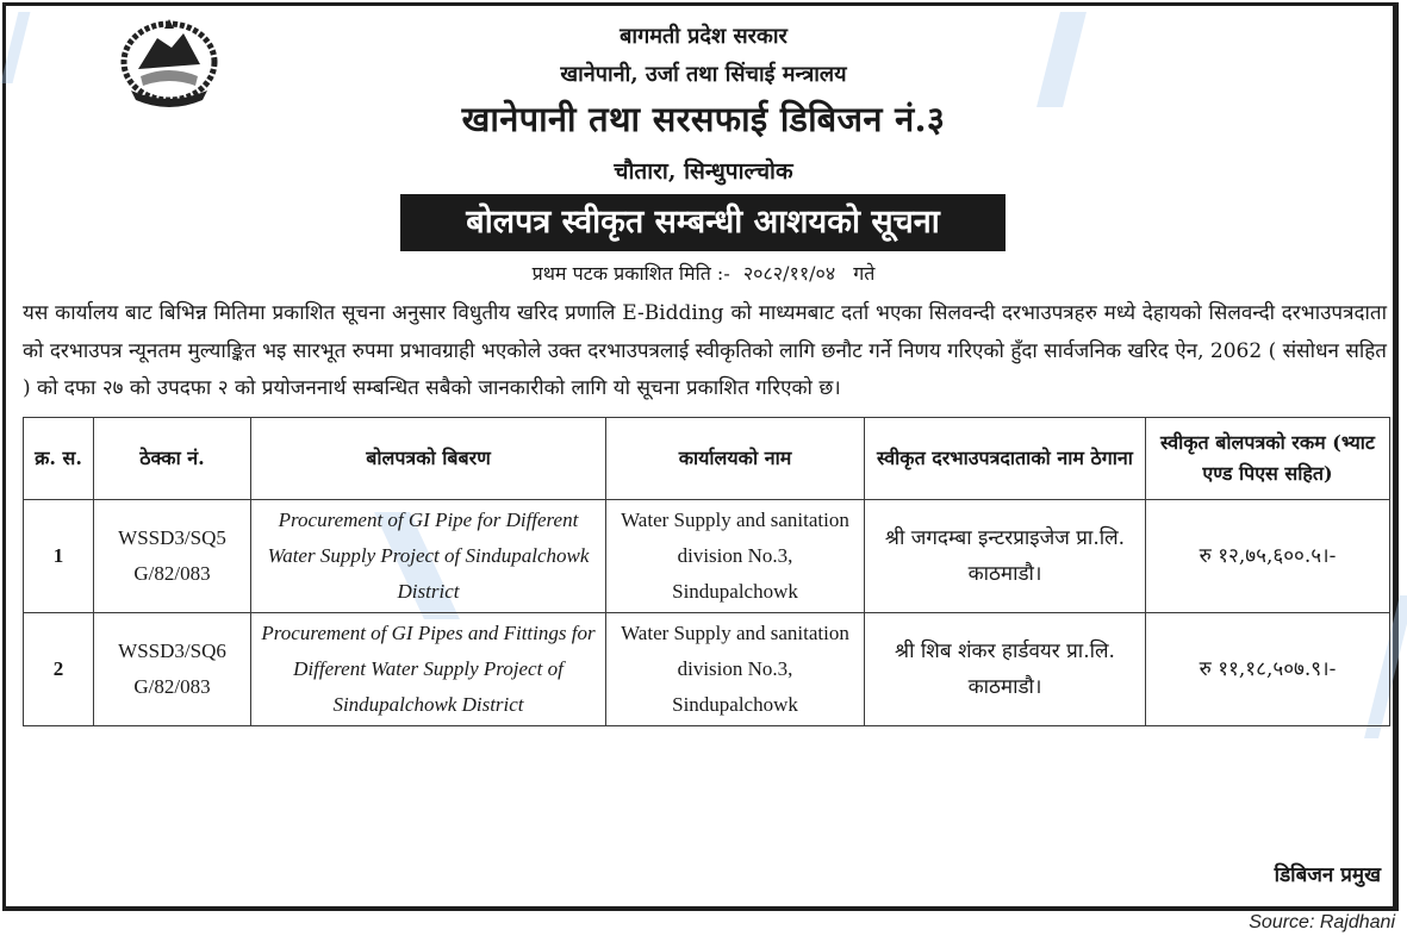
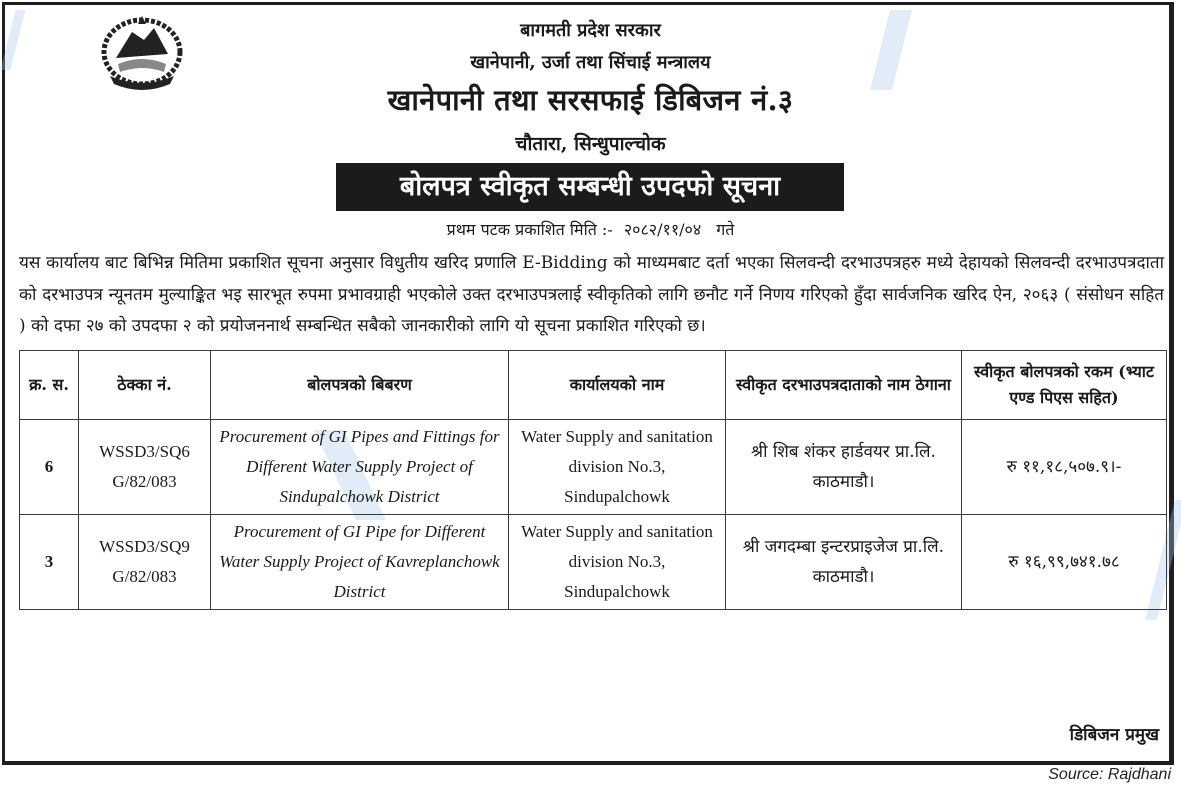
  बागमती प्रदेश सरकार
  खानेपानी, उर्जा तथा सिंचाई मन्त्रालय
  खानेपानी तथा सरसफाई डिबिजन नं.३
  चौतारा, सिन्धुपाल्चोक
- बोलपत्र स्वीकृत सम्बन्धी आशयको सूचना
+ बोलपत्र स्वीकृत सम्बन्धी उपदफो सूचना
  प्रथम पटक प्रकाशित मिति :- २०८२/११/०४ गते
- यस कार्यालय बाट बिभिन्न मितिमा प्रकाशित सूचना अनुसार विधुतीय खरिद प्रणालि E-Bidding को माध्यमबाट दर्ता भएका सिलवन्दी दरभाउपत्रहरु मध्ये देहायको सिलवन्दी दरभाउपत्रदाता को दरभाउपत्र न्यूनतम मुल्याङ्कित भइ सारभूत रुपमा प्रभावग्राही भएकोले उक्त दरभाउपत्रलाई स्वीकृतिको लागि छनौट गर्ने निणय गरिएको हुँदा सार्वजनिक खरिद ऐन, 2062 ( संसोधन सहित ) को दफा २७ को उपदफा २ को प्रयोजननार्थ सम्बन्धित सबैको जानकारीको लागि यो सूचना प्रकाशित गरिएको छ।
+ यस कार्यालय बाट बिभिन्न मितिमा प्रकाशित सूचना अनुसार विधुतीय खरिद प्रणालि E-Bidding को माध्यमबाट दर्ता भएका सिलवन्दी दरभाउपत्रहरु मध्ये देहायको सिलवन्दी दरभाउपत्रदाता को दरभाउपत्र न्यूनतम मुल्याङ्कित भइ सारभूत रुपमा प्रभावग्राही भएकोले उक्त दरभाउपत्रलाई स्वीकृतिको लागि छनौट गर्ने निणय गरिएको हुँदा सार्वजनिक खरिद ऐन, २०६३ ( संसोधन सहित ) को दफा २७ को उपदफा २ को प्रयोजननार्थ सम्बन्धित सबैको जानकारीको लागि यो सूचना प्रकाशित गरिएको छ।
  क्र. स.	ठेक्का नं.	बोलपत्रको बिबरण	कार्यालयको नाम	स्वीकृत दरभाउपत्रदाताको नाम ठेगाना	स्वीकृत बोलपत्रको रकम (भ्याट एण्ड पिएस सहित)
- 1	WSSD3/SQ5 G/82/083	Procurement of GI Pipe for Different Water Supply Project of Sindupalchowk District	Water Supply and sanitation division No.3, Sindupalchowk	श्री जगदम्बा इन्टरप्राइजेज प्रा.लि. काठमाडौ।	रु १२,७५,६००.५।-
- 2	WSSD3/SQ6 G/82/083	Procurement of GI Pipes and Fittings for Different Water Supply Project of Sindupalchowk District	Water Supply and sanitation division No.3, Sindupalchowk	श्री शिब शंकर हार्डवयर प्रा.लि. काठमाडौ।	रु ११,१८,५०७.९।-
+ 6	WSSD3/SQ6 G/82/083	Procurement of GI Pipes and Fittings for Different Water Supply Project of Sindupalchowk District	Water Supply and sanitation division No.3, Sindupalchowk	श्री शिब शंकर हार्डवयर प्रा.लि. काठमाडौ।	रु ११,१८,५०७.९।-
+ 3	WSSD3/SQ9 G/82/083	Procurement of GI Pipe for Different Water Supply Project of Kavreplanchowk District	Water Supply and sanitation division No.3, Sindupalchowk	श्री जगदम्बा इन्टरप्राइजेज प्रा.लि. काठमाडौ।	रु १६,९९,७४१.७८
  डिबिजन प्रमुख
  Source: Rajdhani
